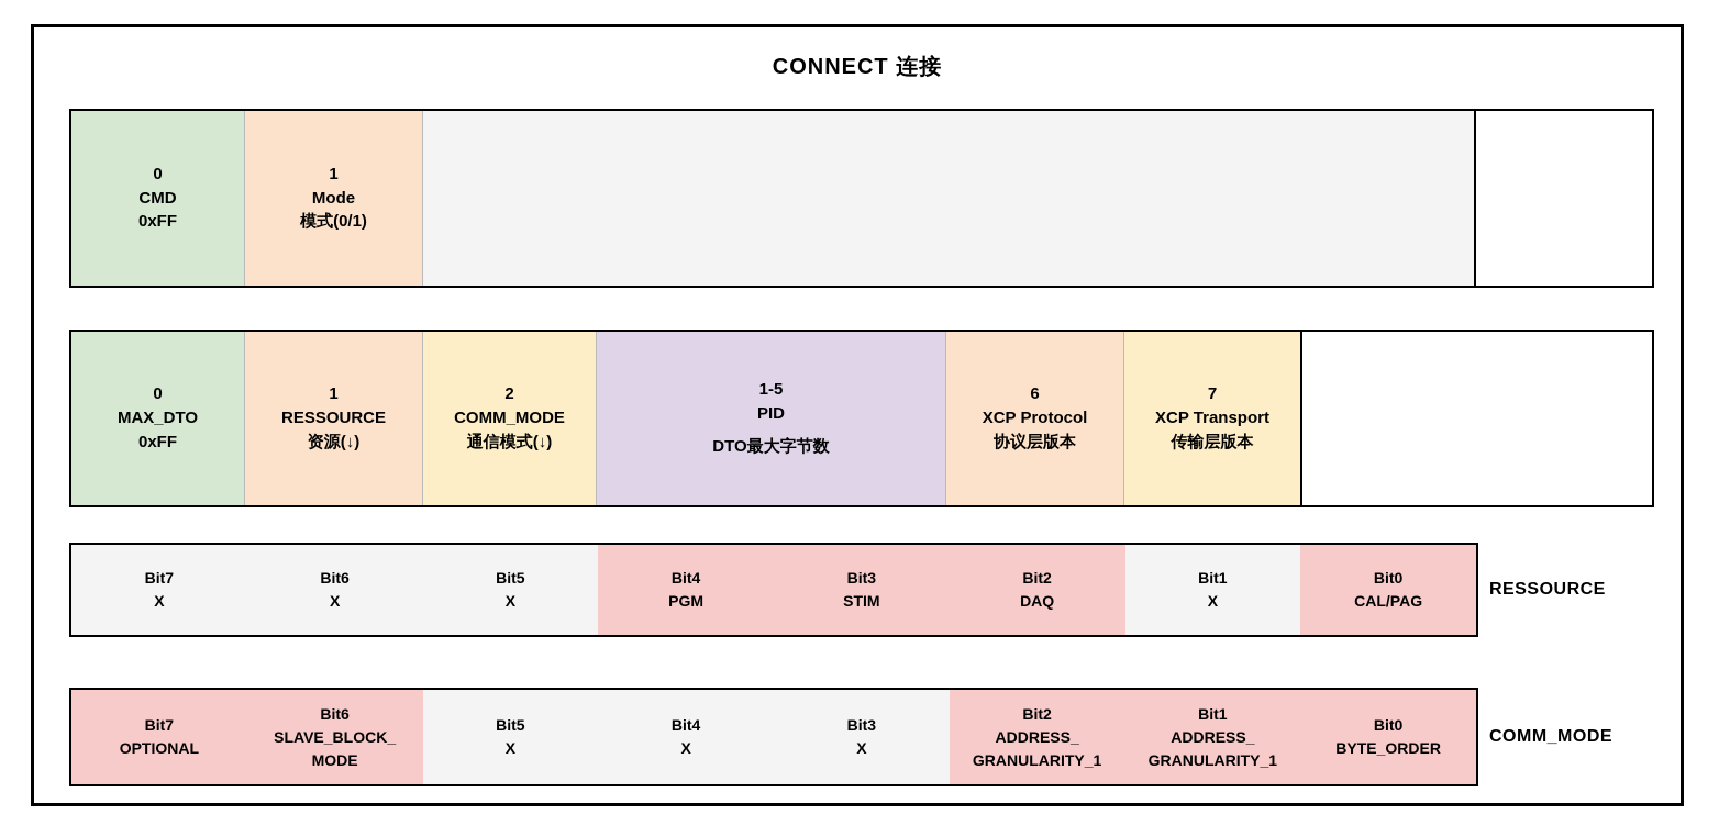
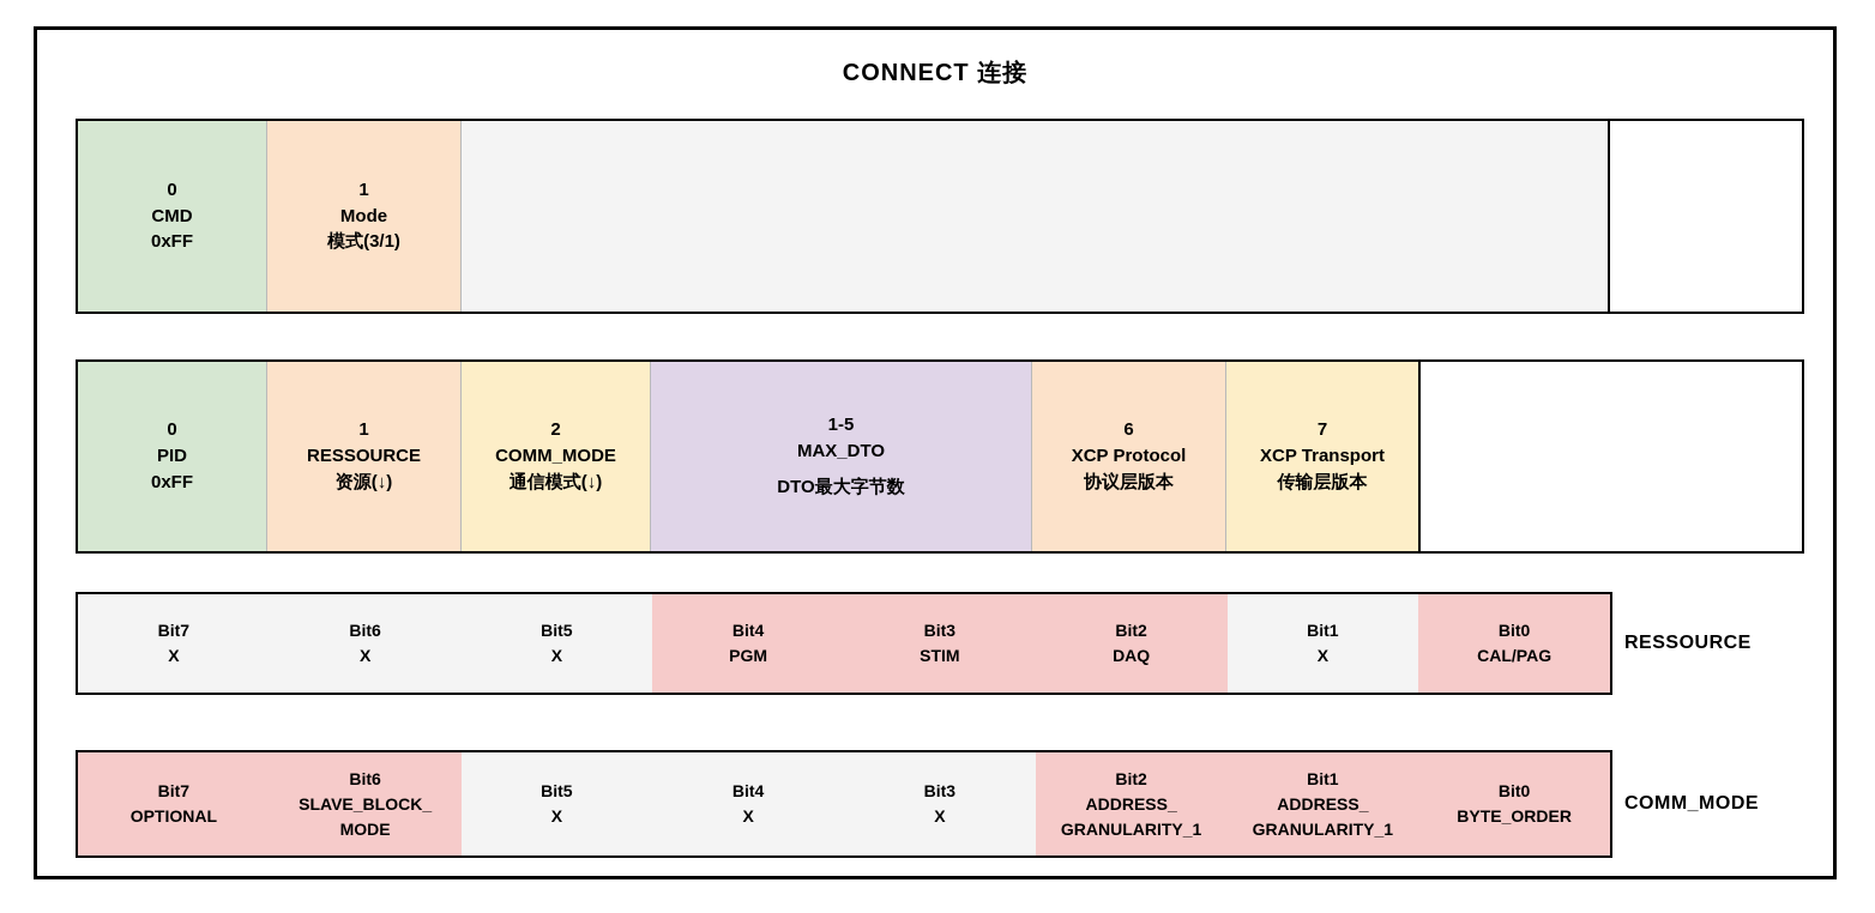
  CONNECT 连接
  0
  CMD
  0xFF
  1
  Mode
- 模式(0/1)
+ 模式(3/1)
  0
- MAX_DTO
+ PID
  0xFF
  1
  RESSOURCE
  资源(↓)
  2
  COMM_MODE
  通信模式(↓)
  1-5
- PID
+ MAX_DTO
  DTO最大字节数
  6
  XCP Protocol
  协议层版本
  7
  XCP Transport
  传输层版本
  Bit7
  X
  Bit6
  X
  Bit5
  X
  Bit4
  PGM
  Bit3
  STIM
  Bit2
  DAQ
  Bit1
  X
  Bit0
  CAL/PAG
  RESSOURCE
  Bit7
  OPTIONAL
  Bit6
  SLAVE_BLOCK_
  MODE
  Bit5
  X
  Bit4
  X
  Bit3
  X
  Bit2
  ADDRESS_
  GRANULARITY_1
  Bit1
  ADDRESS_
  GRANULARITY_1
  Bit0
  BYTE_ORDER
  COMM_MODE
